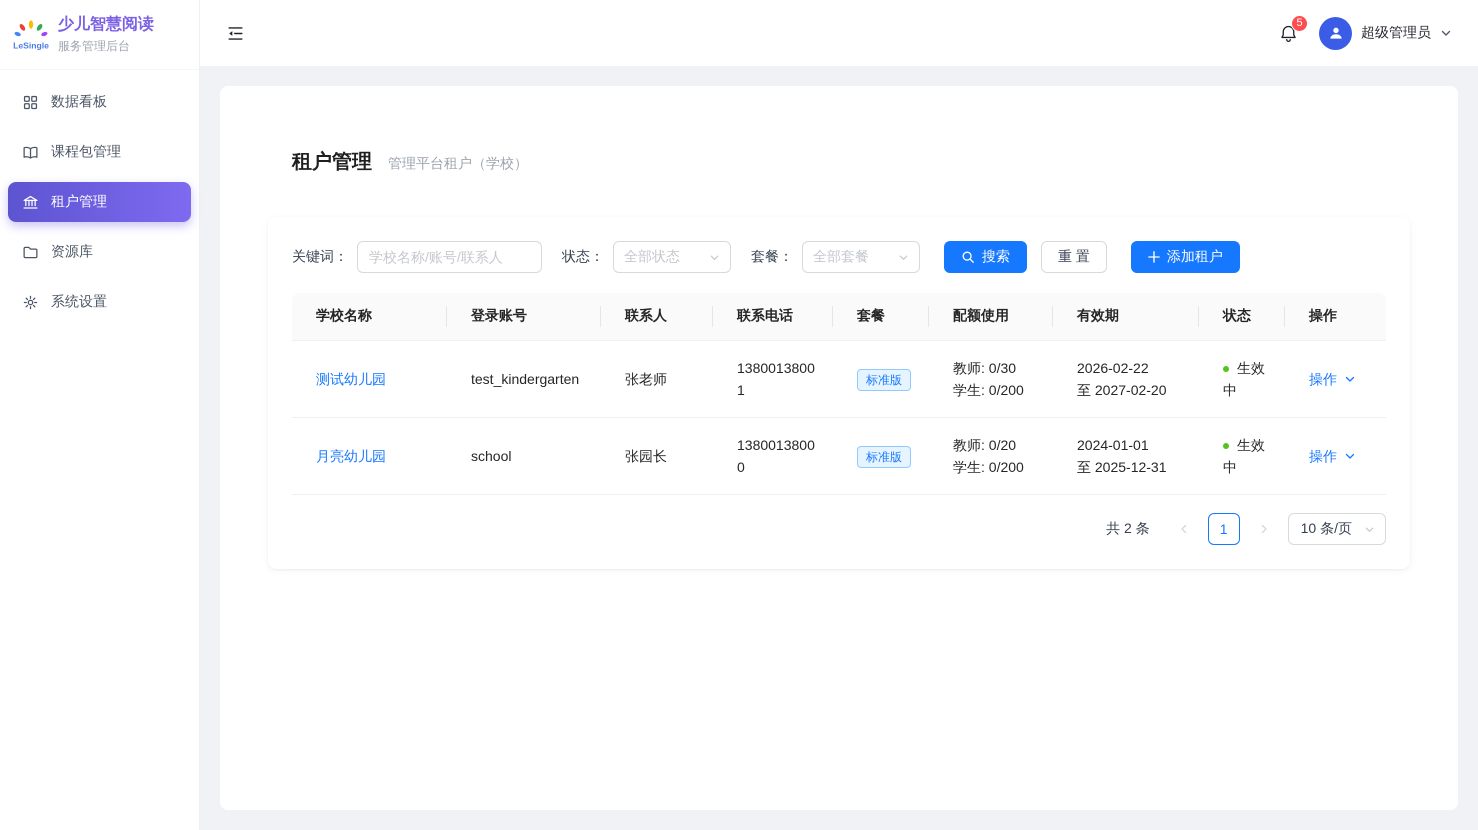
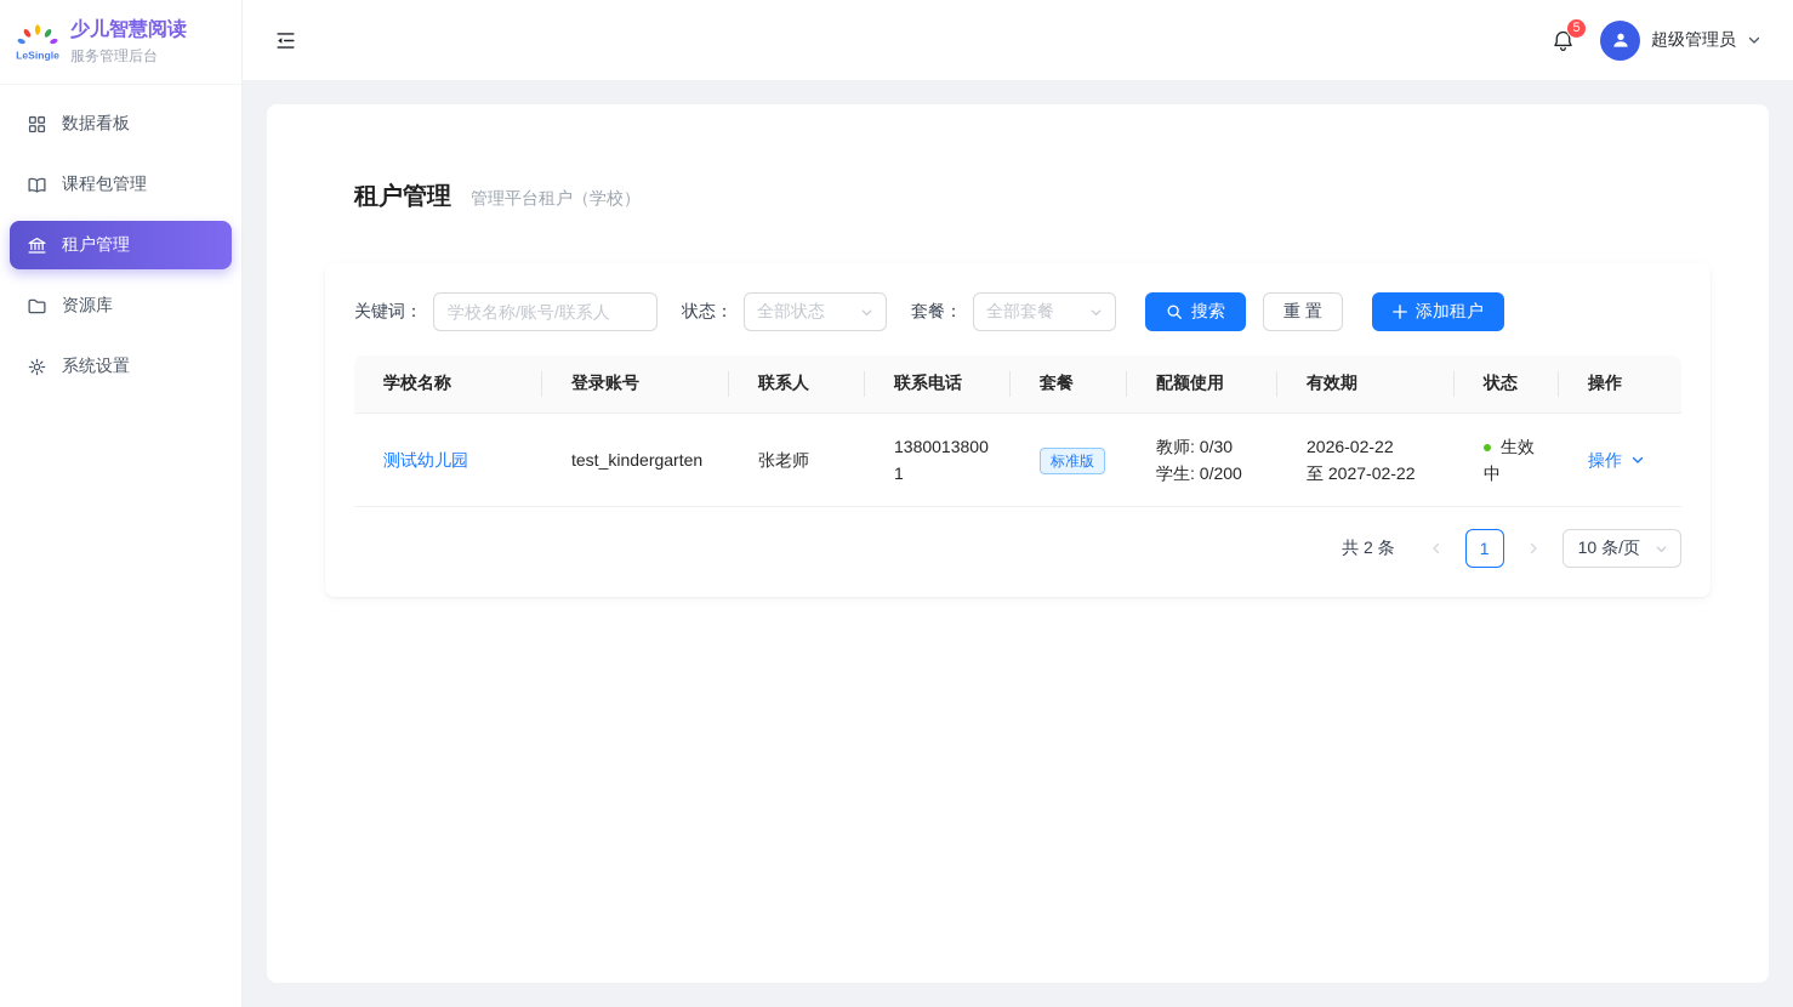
  LeSingle
  少儿智慧阅读
  服务管理后台
  数据看板
  课程包管理
  租户管理
  资源库
  系统设置
  5
  超级管理员
  租户管理
  管理平台租户（学校）
  关键词：
  学校名称/账号/联系人
  状态：
  全部状态
  套餐：
  全部套餐
  搜索
  重 置
  添加租户
  学校名称	登录账号	联系人	联系电话	套餐	配额使用	有效期	状态	操作
- 测试幼儿园	test_kindergarten	张老师	13800138001	标准版	教师: 0/30 学生: 0/200	2026-02-22 至 2027-02-20	生效中	操作
+ 测试幼儿园	test_kindergarten	张老师	13800138001	标准版	教师: 0/30 学生: 0/200	2026-02-22 至 2027-02-22	生效中	操作
- 月亮幼儿园	school	张园长	13800138000	标准版	教师: 0/20 学生: 0/200	2024-01-01 至 2025-12-31	生效中	操作
  共 2 条
  1
  10 条/页
